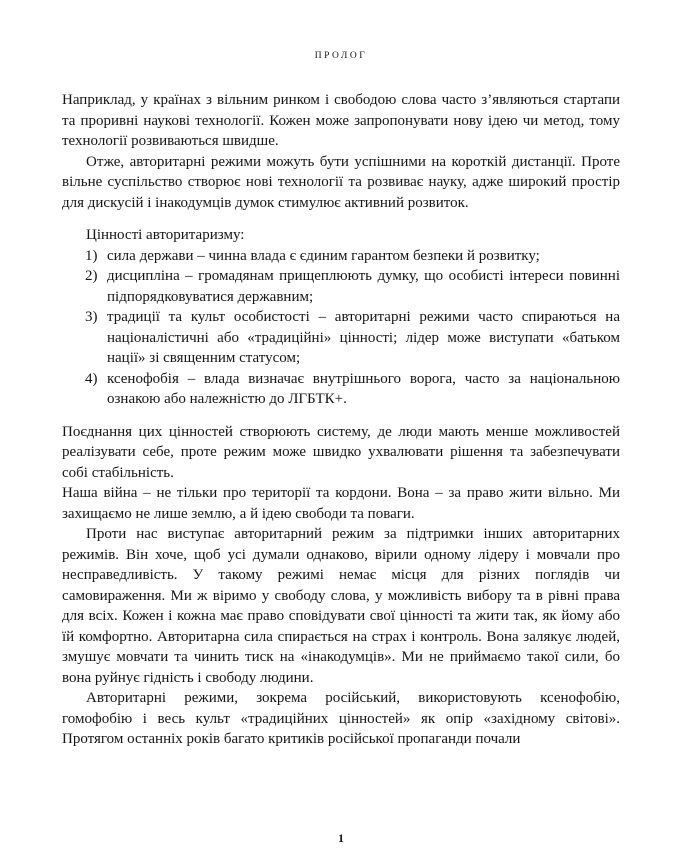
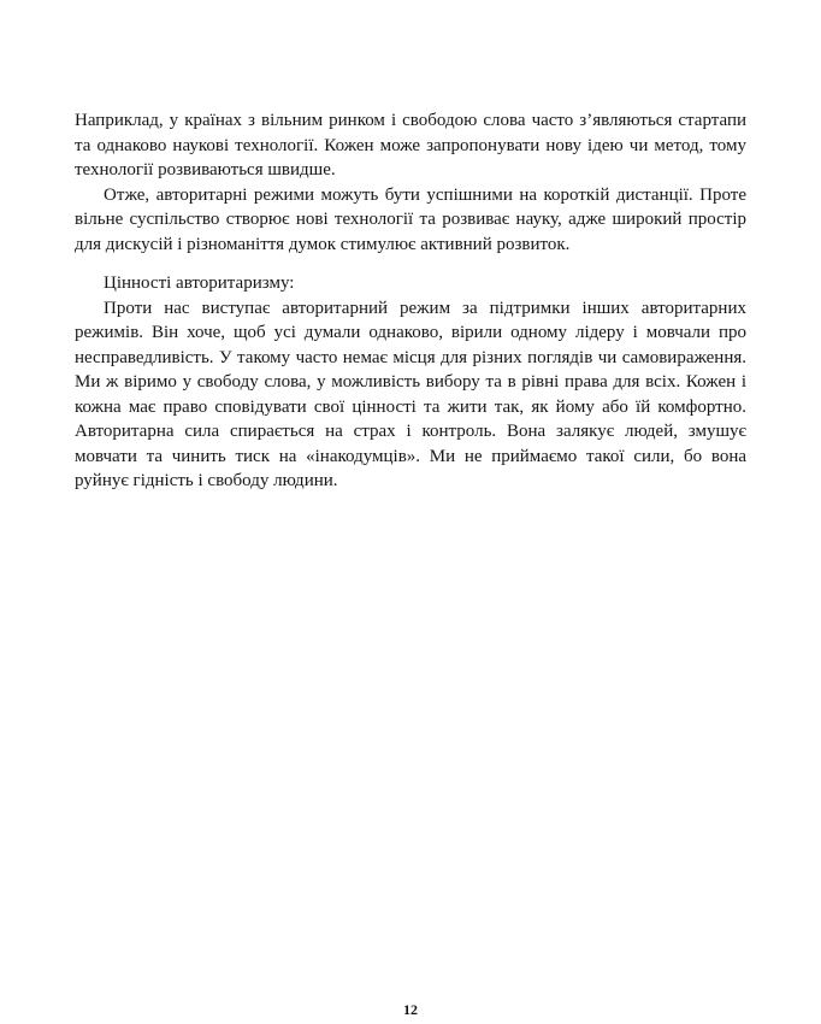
- ПРОЛОГ
- Наприклад, у країнах з вільним ринком і свободою слова часто з’являються стартапи та проривні наукові технології. Кожен може запропонувати нову ідею чи метод, тому технології розвиваються швидше.
+ Наприклад, у країнах з вільним ринком і свободою слова часто з’являються стартапи та однаково наукові технології. Кожен може запропонувати нову ідею чи метод, тому технології розвиваються швидше.
- Отже, авторитарні режими можуть бути успішними на короткій дистанції. Проте вільне суспільство створює нові технології та розвиває науку, адже широкий простір для дискусій і інакодумців думок стимулює активний розвиток.
+ Отже, авторитарні режими можуть бути успішними на короткій дистанції. Проте вільне суспільство створює нові технології та розвиває науку, адже широкий простір для дискусій і різноманіття думок стимулює активний розвиток.
  Цінності авторитаризму:
- 1)
- сила держави – чинна влада є єдиним гарантом безпеки й розвитку;
- 2)
- дисципліна – громадянам прищеплюють думку, що особисті інтереси повинні підпорядковуватися державним;
- 3)
- традиції та культ особистості – авторитарні режими часто спираються на націоналістичні або «традиційні» цінності; лідер може виступати «батьком нації» зі священним статусом;
- 4)
- ксенофобія – влада визначає внутрішнього ворога, часто за національною ознакою або належністю до ЛГБТК+.
- Поєднання цих цінностей створюють систему, де люди мають менше можливостей реалізувати себе, проте режим може швидко ухвалювати рішення та забезпечувати собі стабільність.
- Наша війна – не тільки про території та кордони. Вона – за право жити вільно. Ми захищаємо не лише землю, а й ідею свободи та поваги.
- Проти нас виступає авторитарний режим за підтримки інших авторитарних режимів. Він хоче, щоб усі думали однаково, вірили одному лідеру і мовчали про несправедливість. У такому режимі немає місця для різних поглядів чи самовираження. Ми ж віримо у свободу слова, у можливість вибору та в рівні права для всіх. Кожен і кожна має право сповідувати свої цінності та жити так, як йому або їй комфортно. Авторитарна сила спирається на страх і контроль. Вона залякує людей, змушує мовчати та чинить тиск на «інакодумців». Ми не приймаємо такої сили, бо вона руйнує гідність і свободу людини.
+ Проти нас виступає авторитарний режим за підтримки інших авторитарних режимів. Він хоче, щоб усі думали однаково, вірили одному лідеру і мовчали про несправедливість. У такому часто немає місця для різних поглядів чи самовираження. Ми ж віримо у свободу слова, у можливість вибору та в рівні права для всіх. Кожен і кожна має право сповідувати свої цінності та жити так, як йому або їй комфортно. Авторитарна сила спирається на страх і контроль. Вона залякує людей, змушує мовчати та чинить тиск на «інакодумців». Ми не приймаємо такої сили, бо вона руйнує гідність і свободу людини.
- Авторитарні режими, зокрема російський, використовують ксенофобію, гомофобію і весь культ «традиційних цінностей» як опір «західному світові». Протягом останніх років багато критиків російської пропаганди почали
- 1
+ 12
